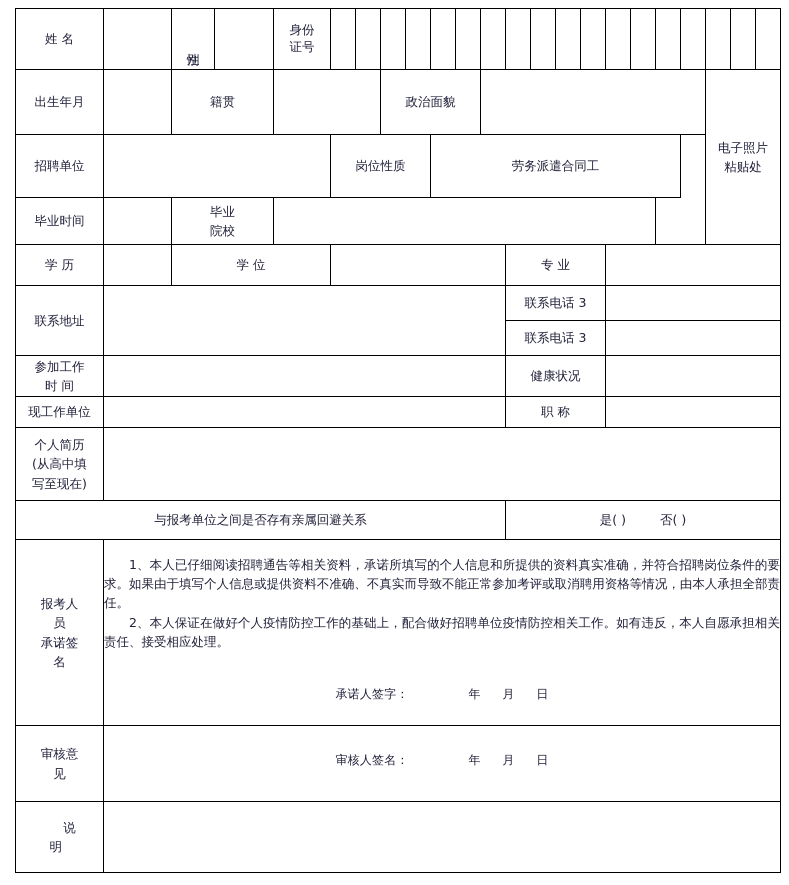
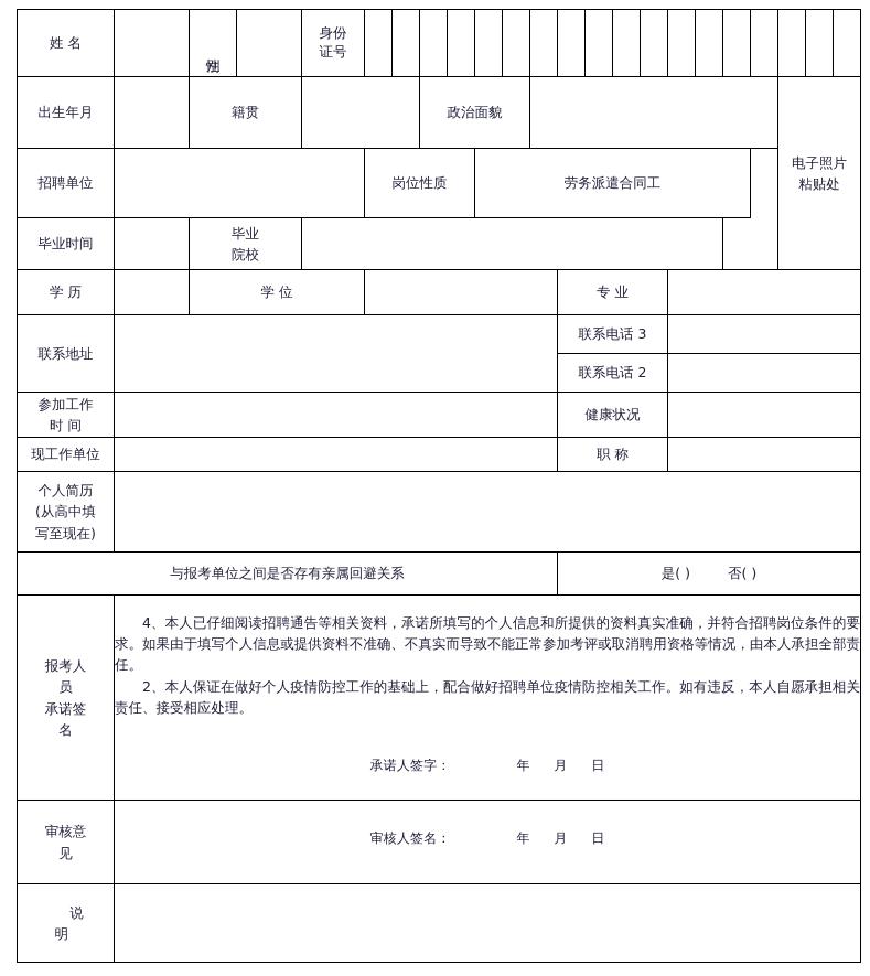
  姓 名				身份证号
  出生年月		籍贯		政治面貌		电子照片 粘贴处
  招聘单位		岗位性质	劳务派遣合同工
  毕业时间		毕业 院校
  学 历		学 位		专 业
  联系地址		联系电话 3
- 联系电话 3
+ 联系电话 2
  参加工作 时 间		健康状况
  现工作单位		职 称
  个人简历 (从高中填 写至现在)
  与报考单位之间是否存有亲属回避关系	是( ) 否( )
- 报考人 员 承诺签 名	1、本人已仔细阅读招聘通告等相关资料，承诺所填写的个人信息和所提供的资料真实准确，并符合招聘岗位条件的要求。如果由于填写个人信息或提供资料不准确、不真实而导致不能正常参加考评或取消聘用资格等情况，由本人承担全部责任。 2、本人保证在做好个人疫情防控工作的基础上，配合做好招聘单位疫情防控相关工作。如有违反，本人自愿承担相关责任、接受相应处理。 承诺人签字： 年 月 日
+ 报考人 员 承诺签 名	4、本人已仔细阅读招聘通告等相关资料，承诺所填写的个人信息和所提供的资料真实准确，并符合招聘岗位条件的要求。如果由于填写个人信息或提供资料不准确、不真实而导致不能正常参加考评或取消聘用资格等情况，由本人承担全部责任。 2、本人保证在做好个人疫情防控工作的基础上，配合做好招聘单位疫情防控相关工作。如有违反，本人自愿承担相关责任、接受相应处理。 承诺人签字： 年 月 日
  审核意 见	审核人签名： 年 月 日
  说 明
